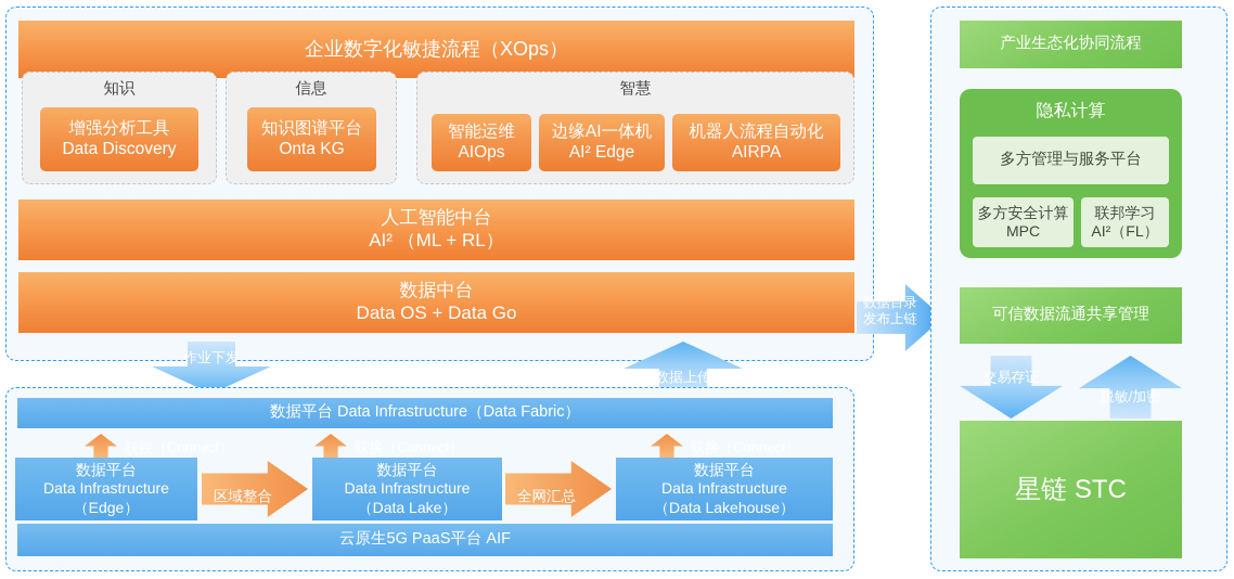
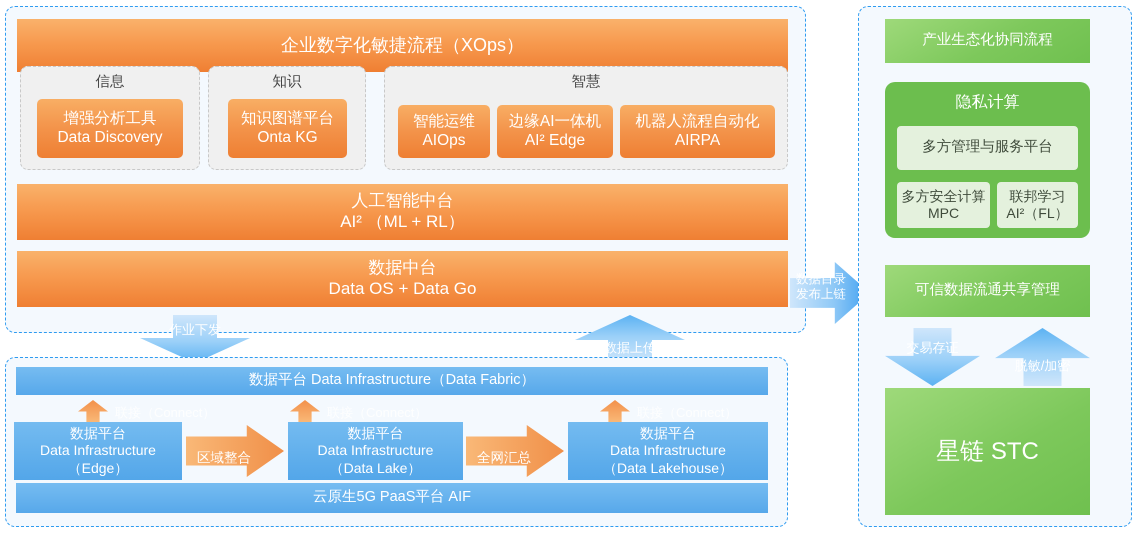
  企业数字化敏捷流程（XOps）
- 知识
+ 信息
  增强分析工具
  Data Discovery
- 信息
+ 知识
  知识图谱平台
  Onta KG
  智慧
  智能运维
  AIOps
  边缘AI一体机
  AI² Edge
  机器人流程自动化
  AIRPA
  人工智能中台
  AI² （ML + RL）
  数据中台
  Data OS + Data Go
  作业下发
  数据上传
  数据平台 Data Infrastructure（Data Fabric）
  数据平台
  Data Infrastructure（Edge）
  区域整合
  数据平台
  Data Infrastructure
  （Data Lake）
  全网汇总
  数据平台
  Data Infrastructure
  （Data Lakehouse）
  云原生5G PaaS平台 AIF
  数据目录
  发布上链
  产业生态化协同流程
  隐私计算
  多方管理与服务平台
  多方安全计算
  MPC
  联邦学习
  AI²（FL）
  可信数据流通共享管理
  交易存证
  脱敏/加密
  星链 STC
